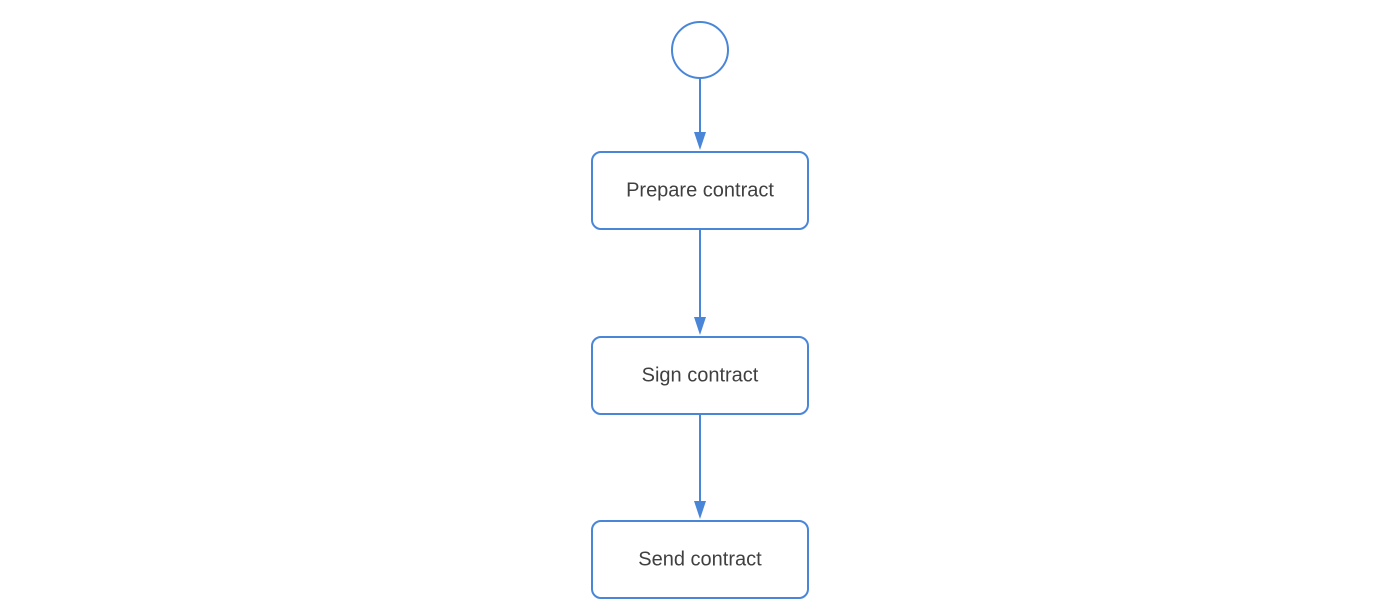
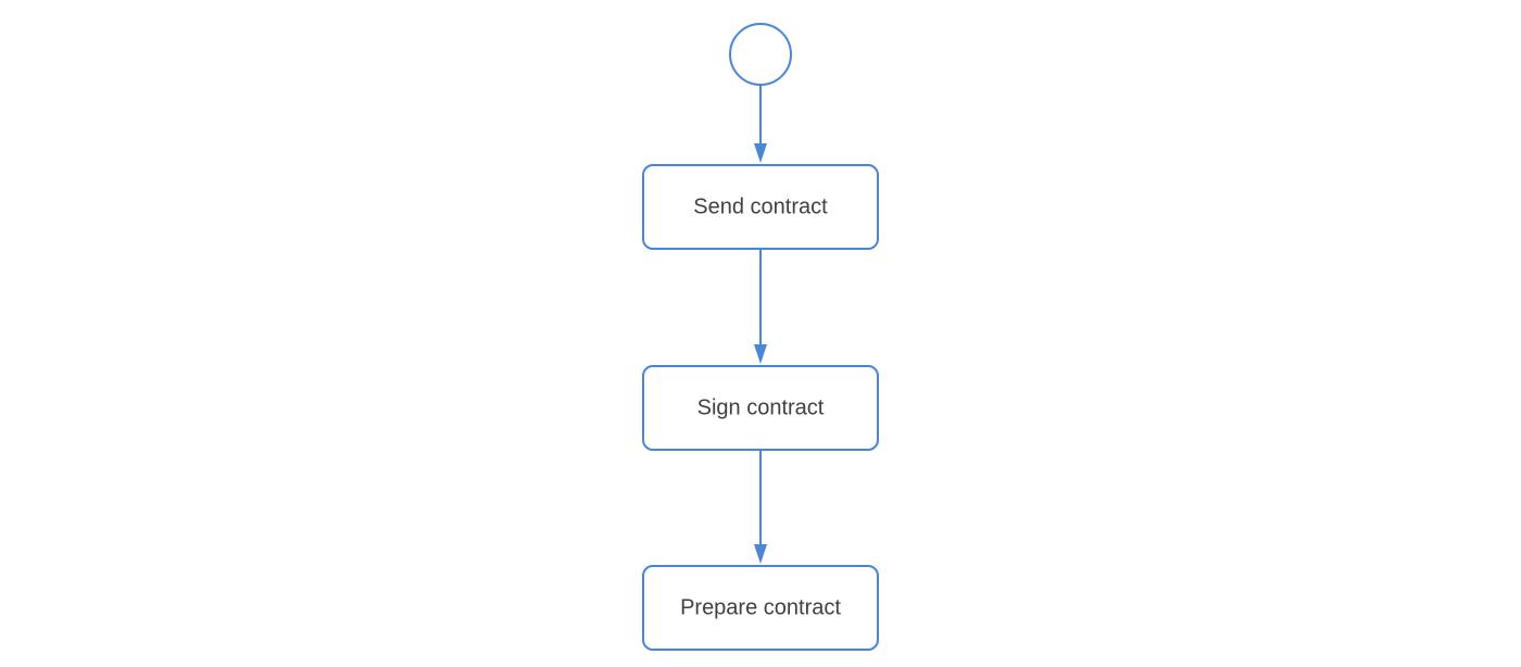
- Prepare contract
+ Send contract
  Sign contract
- Send contract
+ Prepare contract
